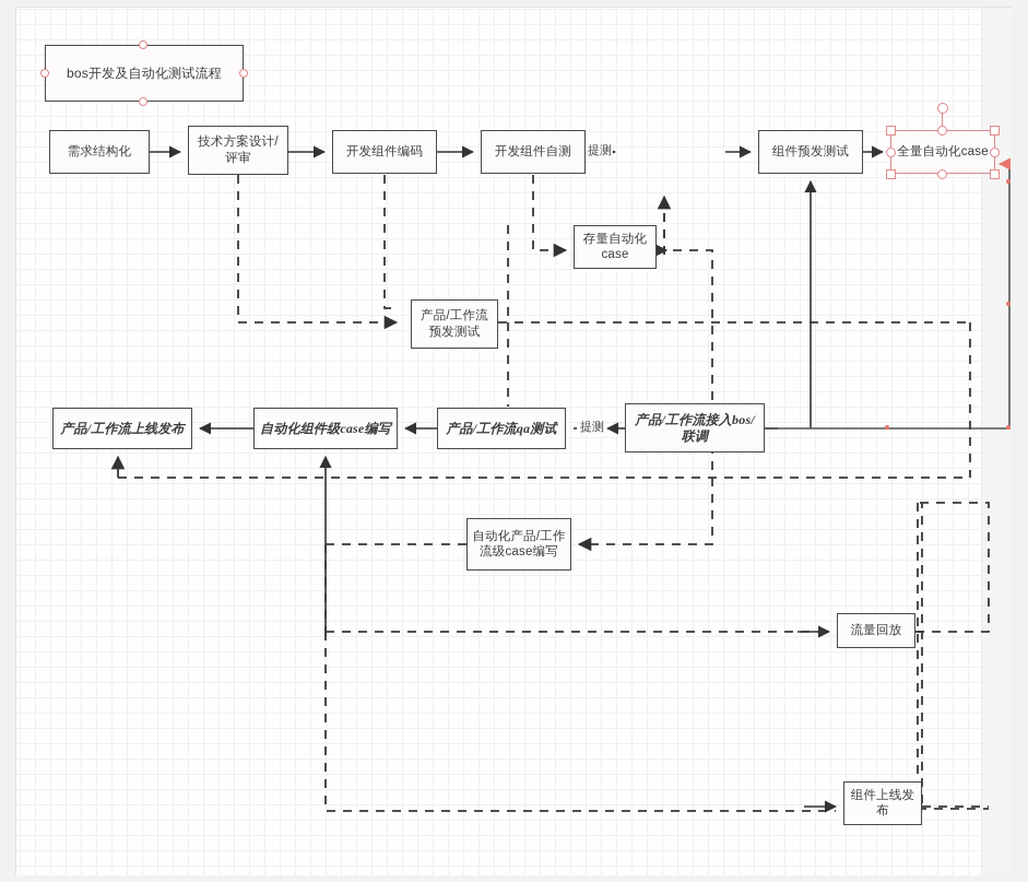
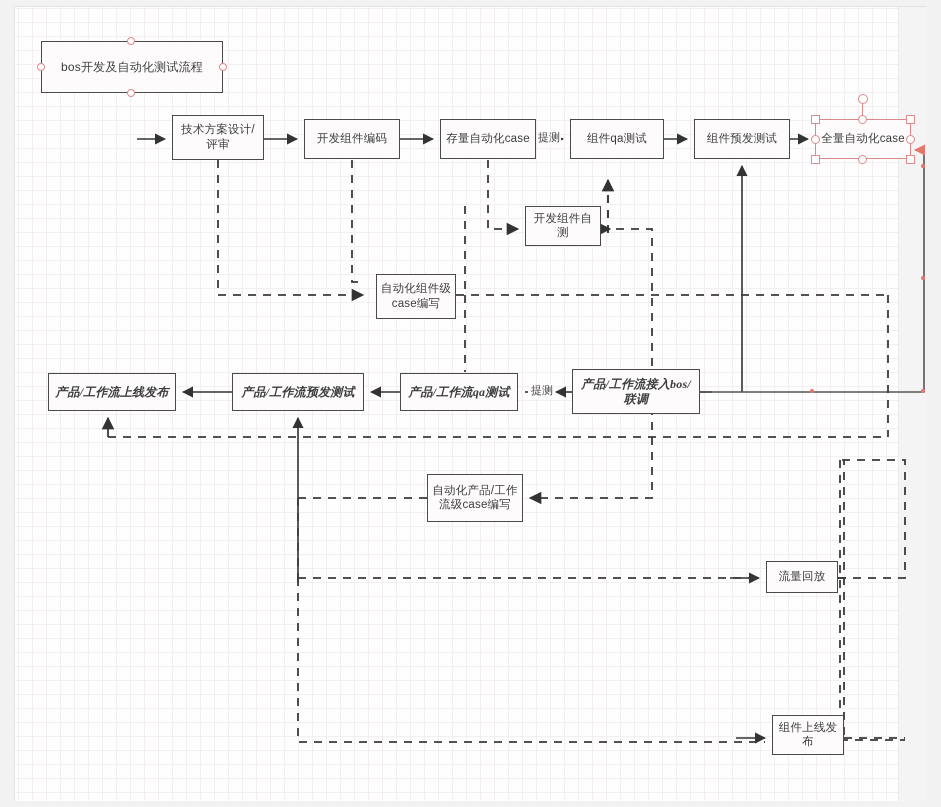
  bos开发及自动化测试流程
- 需求结构化
  技术方案设计/评审
  开发组件编码
- 开发组件自测
+ 存量自动化case
+ 组件qa测试
  组件预发测试
  全量自动化case
- 存量自动化case
+ 开发组件自测
- 产品/工作流预发测试
+ 自动化组件级case编写
  产品/工作流上线发布
- 自动化组件级case编写
+ 产品/工作流预发测试
  产品/工作流qa测试
  产品/工作流接入bos/联调
  自动化产品/工作流级case编写
  流量回放
  组件上线发布
  提测
  提测
